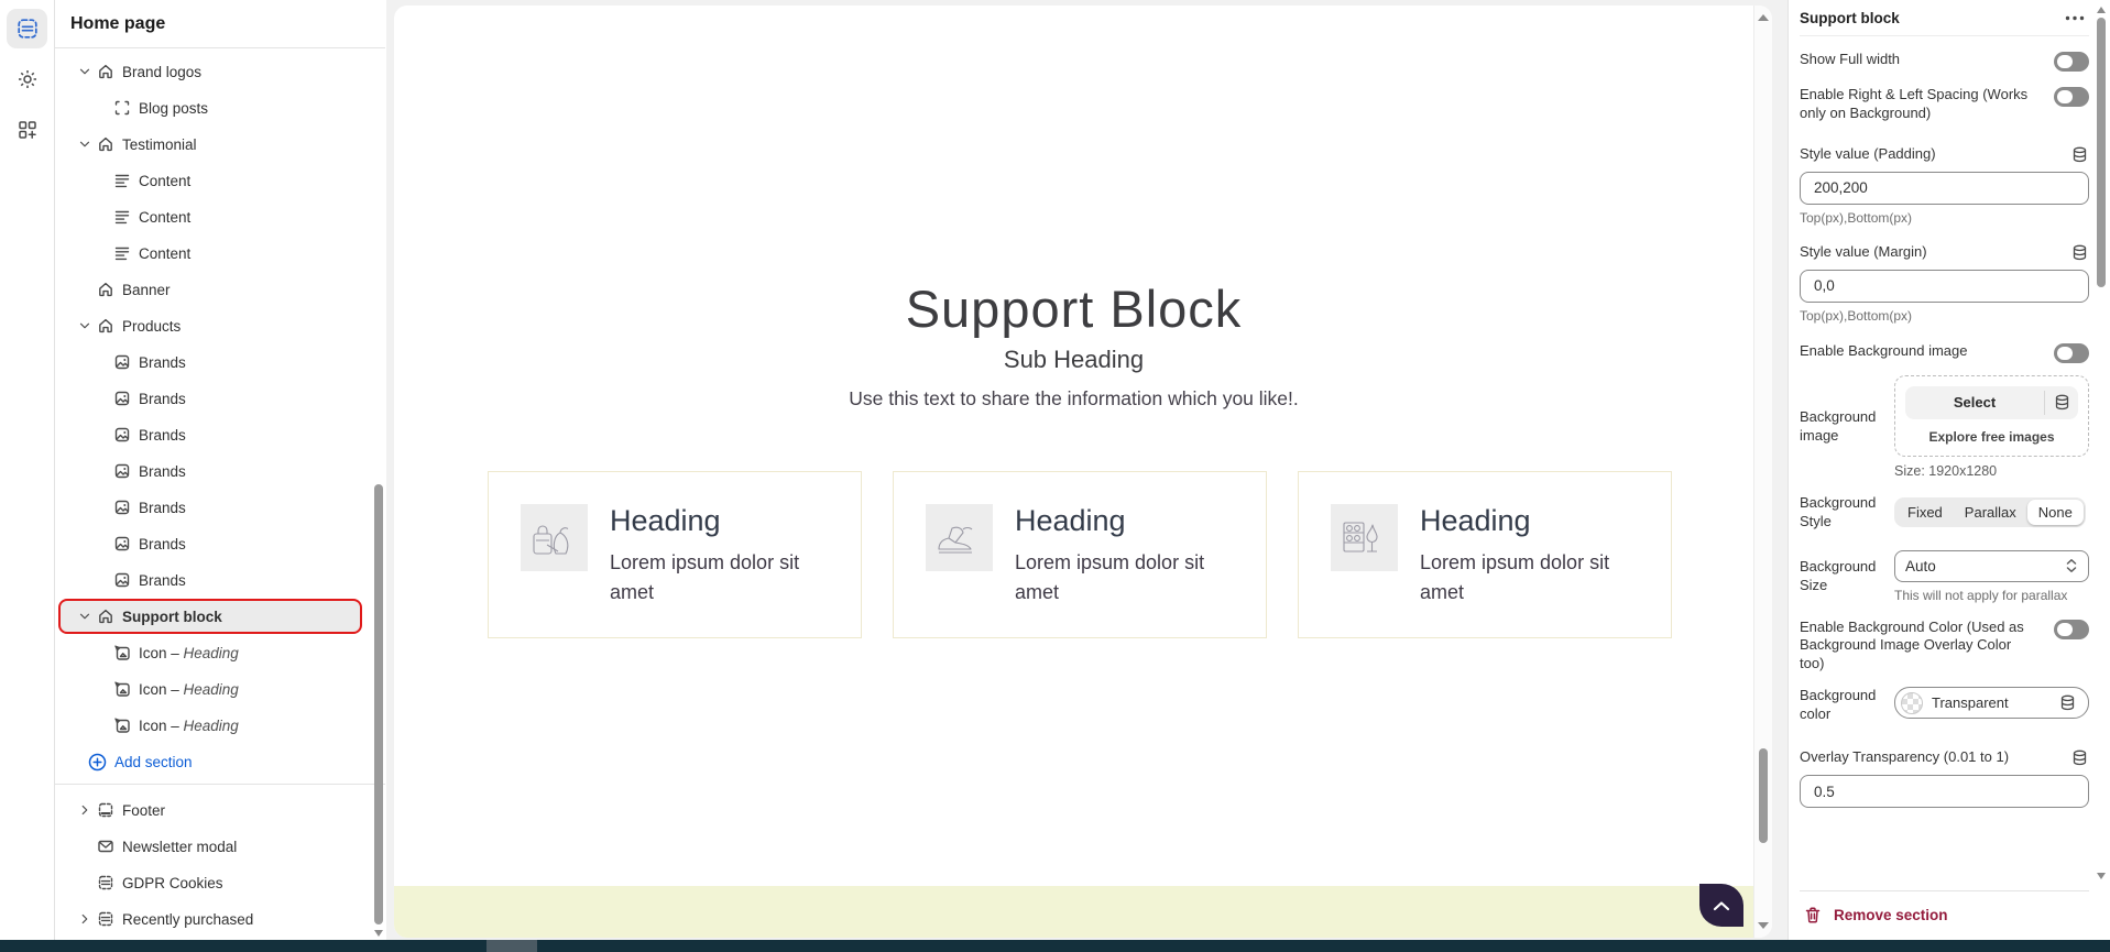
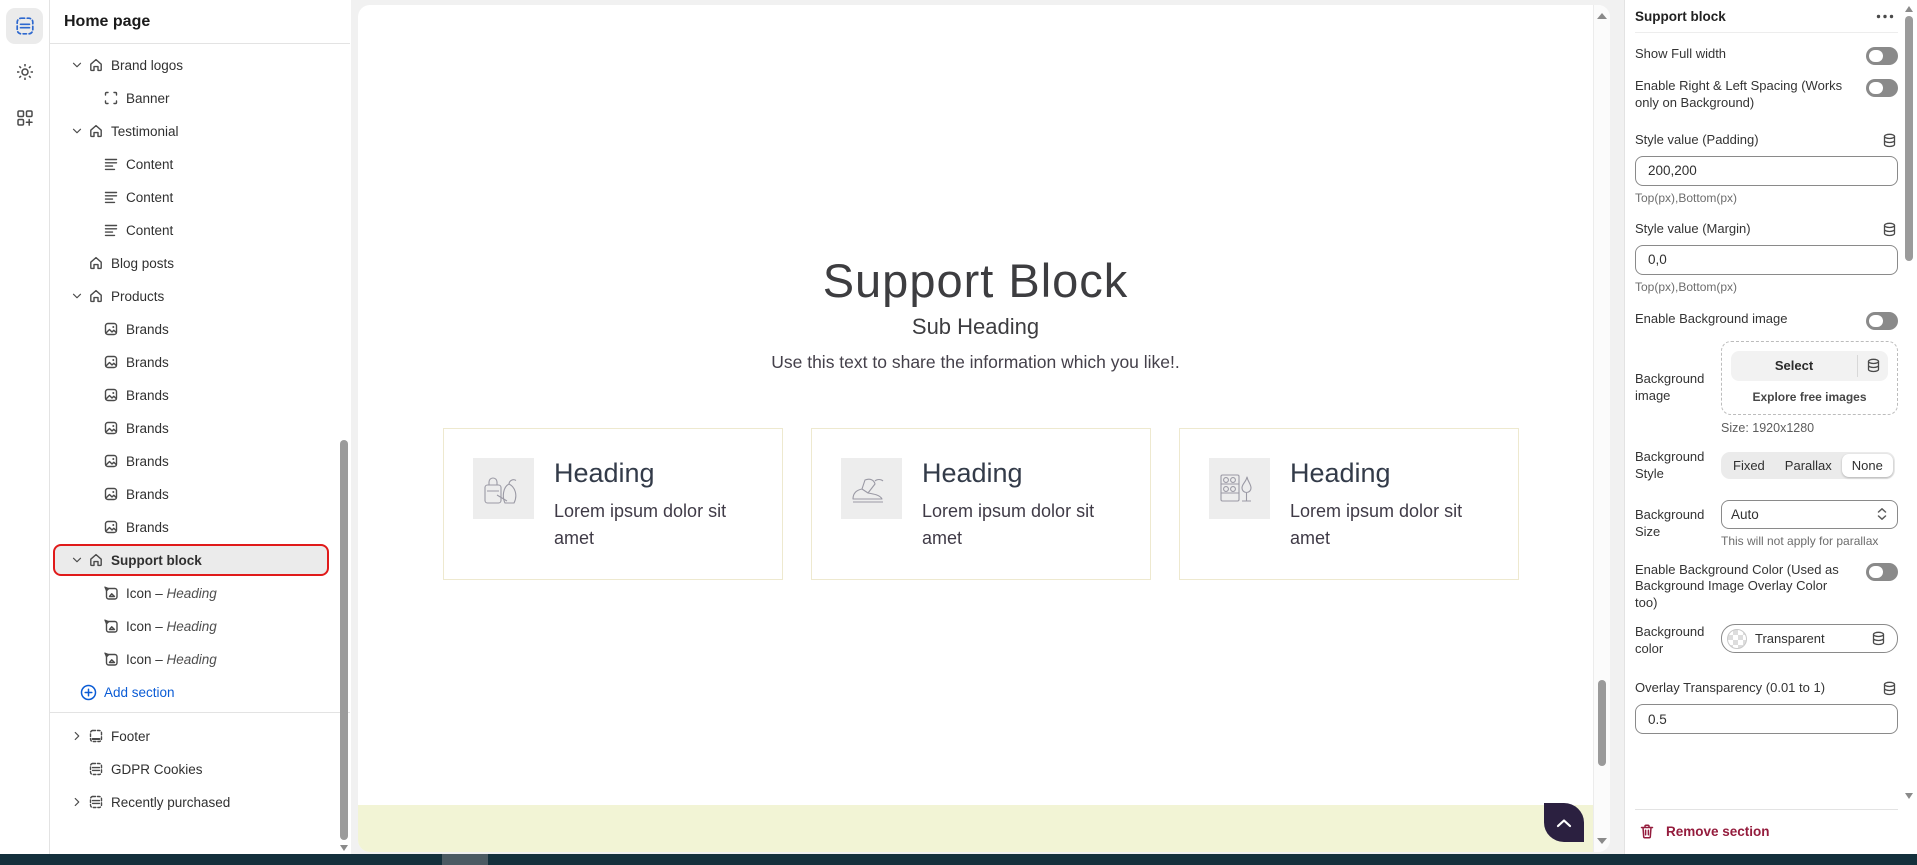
  Home page
  Brand logos
- Blog posts
+ Banner
  Testimonial
  Content
  Content
  Content
- Banner
+ Blog posts
  Products
  Brands
  Brands
  Brands
  Brands
  Brands
  Brands
  Brands
  Support block
  Icon – Heading
  Icon – Heading
  Icon – Heading
  Add section
  Footer
- Newsletter modal
  GDPR Cookies
  Recently purchased
  Support Block
  Sub Heading
  Use this text to share the information which you like!.
  Heading
  Lorem ipsum dolor sit amet
  Heading
  Lorem ipsum dolor sit amet
  Heading
  Lorem ipsum dolor sit amet
  Support block
  Show Full width
  Enable Right & Left Spacing (Works only on Background)
  Style value (Padding)
  200,200
  Top(px),Bottom(px)
  Style value (Margin)
  0,0
  Top(px),Bottom(px)
  Enable Background image
  Background image
  Select
  Explore free images
  Size: 1920x1280
  Background Style
  Fixed
  Parallax
  None
  Background Size
  Auto
  This will not apply for parallax
  Enable Background Color (Used as Background Image Overlay Color too)
  Background color
  Transparent
  Overlay Transparency (0.01 to 1)
  0.5
  Remove section
